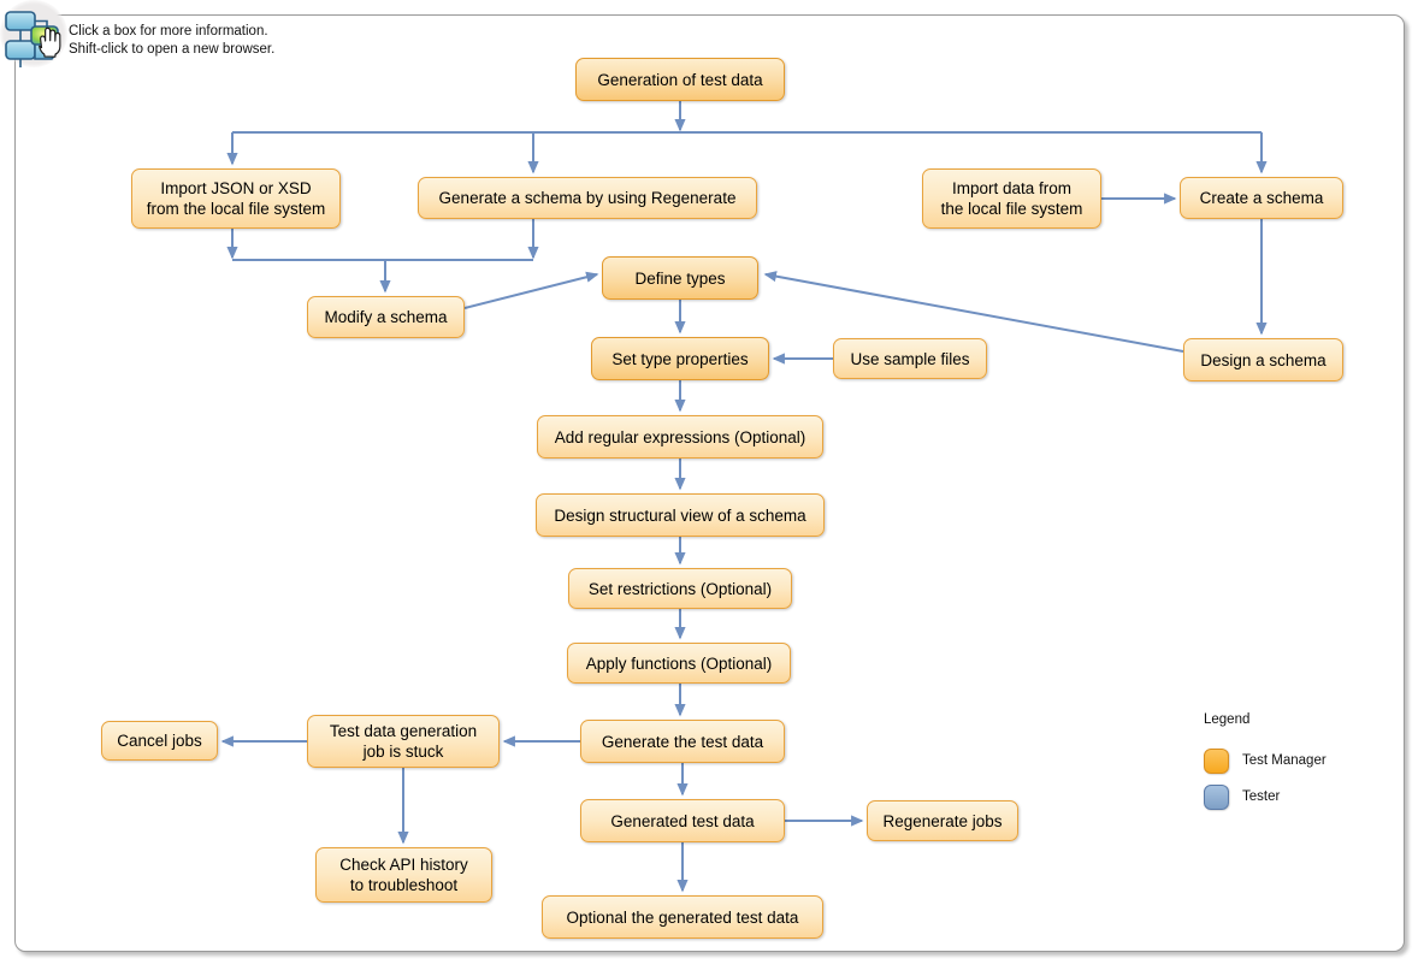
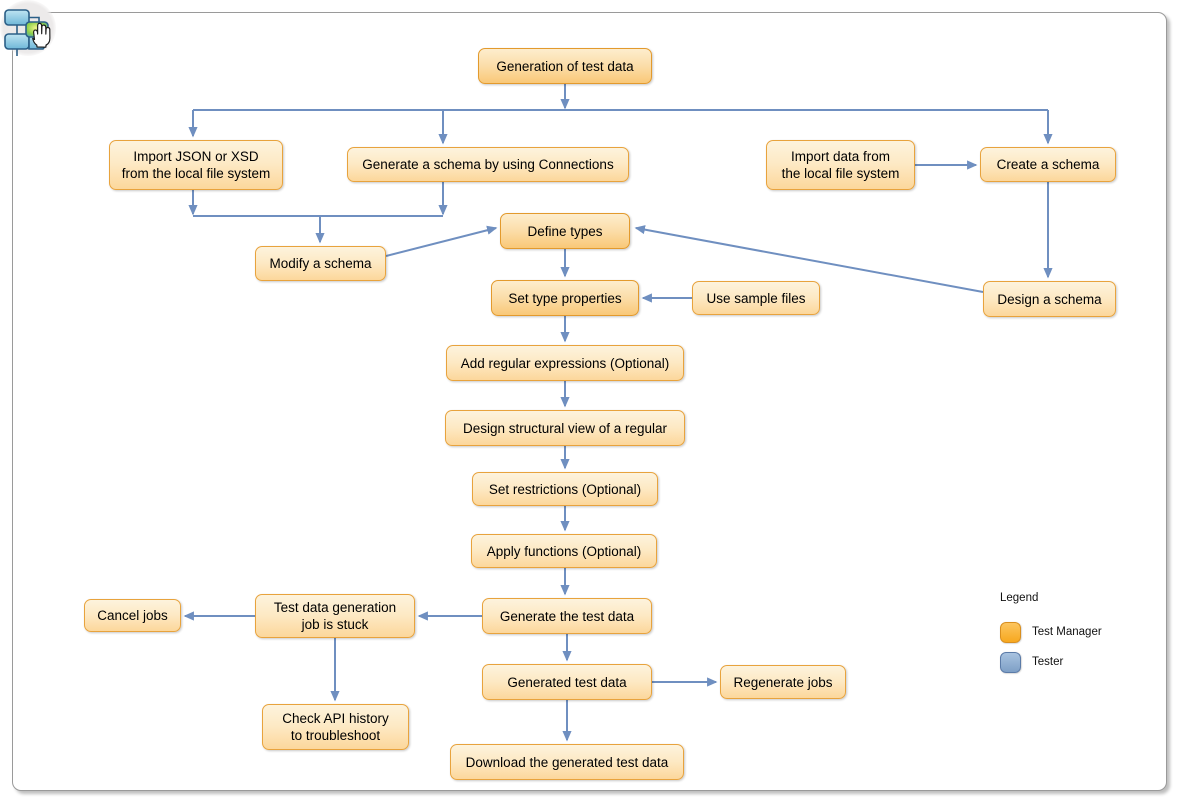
- Click a box for more information. Shift-click to open a new browser.
  Generation of test data
  Import JSON or XSD
  from the local file system
- Generate a schema by using Regenerate
+ Generate a schema by using Connections
  Import data from
  the local file system
  Create a schema
  Modify a schema
  Define types
  Design a schema
  Set type properties
  Use sample files
  Add regular expressions (Optional)
- Design structural view of a schema
+ Design structural view of a regular
  Set restrictions (Optional)
  Apply functions (Optional)
  Generate the test data
  Test data generation
  job is stuck
  Cancel jobs
  Check API history
  to troubleshoot
  Generated test data
  Regenerate jobs
- Optional the generated test data
+ Download the generated test data
  Legend
  Test Manager
  Tester
